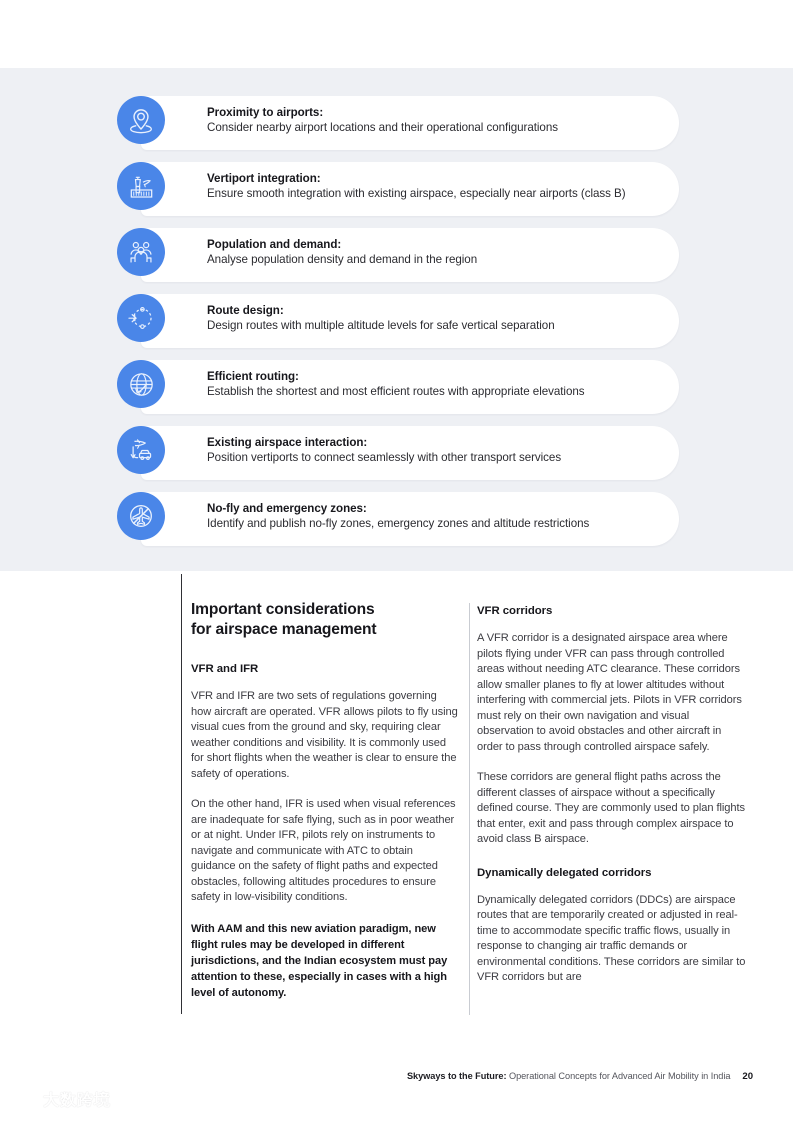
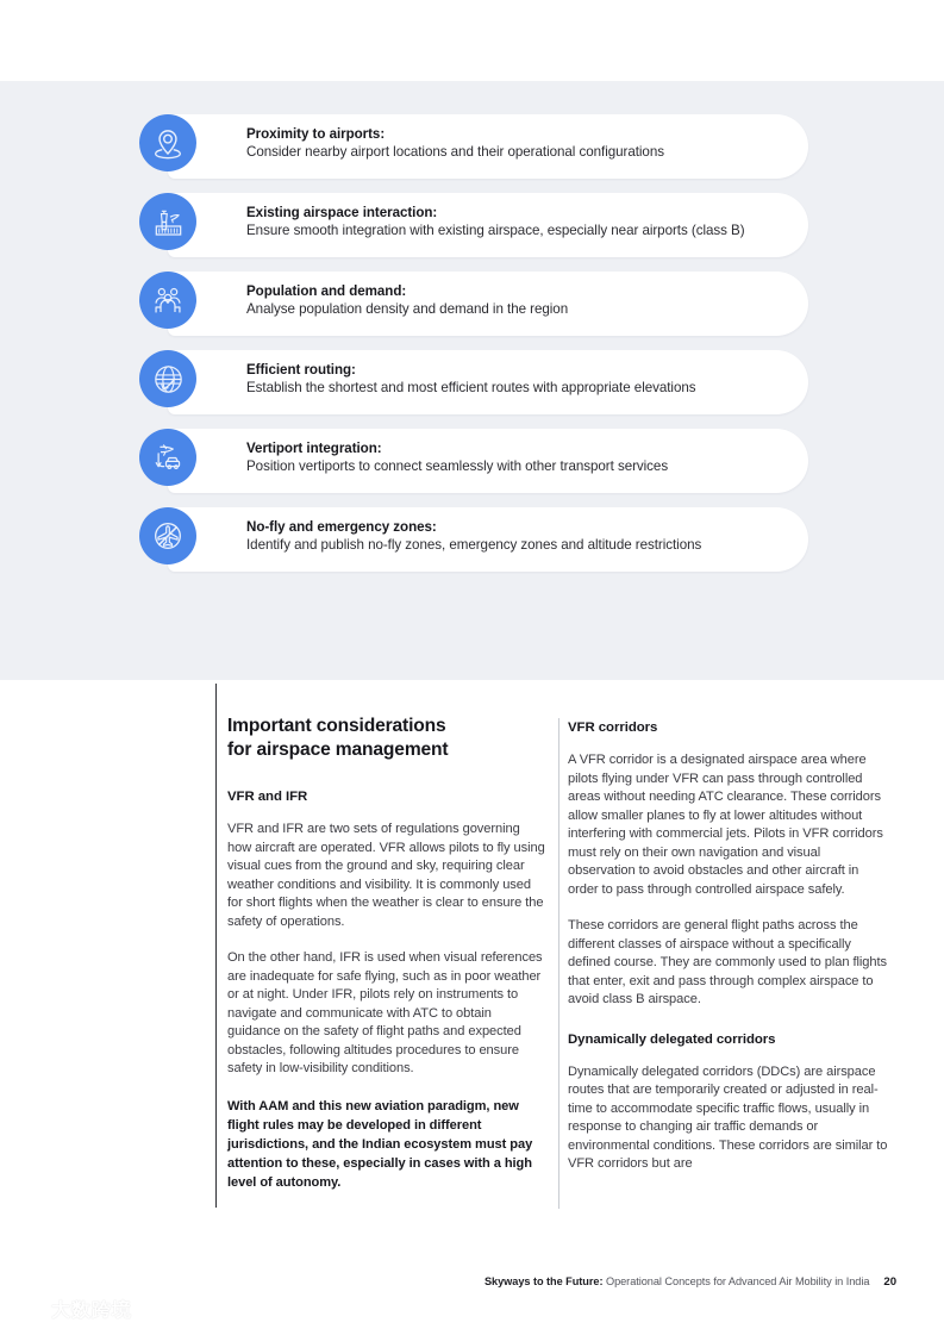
  Proximity to airports:
  Consider nearby airport locations and their operational configurations
- Vertiport integration:
+ Existing airspace interaction:
  Ensure smooth integration with existing airspace, especially near airports (class B)
  Population and demand:
  Analyse population density and demand in the region
- Route design:
- Design routes with multiple altitude levels for safe vertical separation
  Efficient routing:
  Establish the shortest and most efficient routes with appropriate elevations
- Existing airspace interaction:
+ Vertiport integration:
  Position vertiports to connect seamlessly with other transport services
  No-fly and emergency zones:
  Identify and publish no-fly zones, emergency zones and altitude restrictions
  Important considerations
  for airspace management
  VFR and IFR
  VFR and IFR are two sets of regulations governing how aircraft are operated. VFR allows pilots to fly using visual cues from the ground and sky, requiring clear weather conditions and visibility. It is commonly used for short flights when the weather is clear to ensure the safety of operations.
  On the other hand, IFR is used when visual references are inadequate for safe flying, such as in poor weather or at night. Under IFR, pilots rely on instruments to navigate and communicate with ATC to obtain guidance on the safety of flight paths and expected obstacles, following altitudes procedures to ensure safety in low-visibility conditions.
  With AAM and this new aviation paradigm, new flight rules may be developed in different jurisdictions, and the Indian ecosystem must pay attention to these, especially in cases with a high level of autonomy.
  VFR corridors
  A VFR corridor is a designated airspace area where pilots flying under VFR can pass through controlled areas without needing ATC clearance. These corridors allow smaller planes to fly at lower altitudes without interfering with commercial jets. Pilots in VFR corridors must rely on their own navigation and visual observation to avoid obstacles and other aircraft in order to pass through controlled airspace safely.
  These corridors are general flight paths across the different classes of airspace without a specifically defined course. They are commonly used to plan flights that enter, exit and pass through complex airspace to avoid class B airspace.
  Dynamically delegated corridors
  Dynamically delegated corridors (DDCs) are airspace routes that are temporarily created or adjusted in real-time to accommodate specific traffic flows, usually in response to changing air traffic demands or environmental conditions. These corridors are similar to VFR corridors but are
  Skyways to the Future: Operational Concepts for Advanced Air Mobility in India 20
